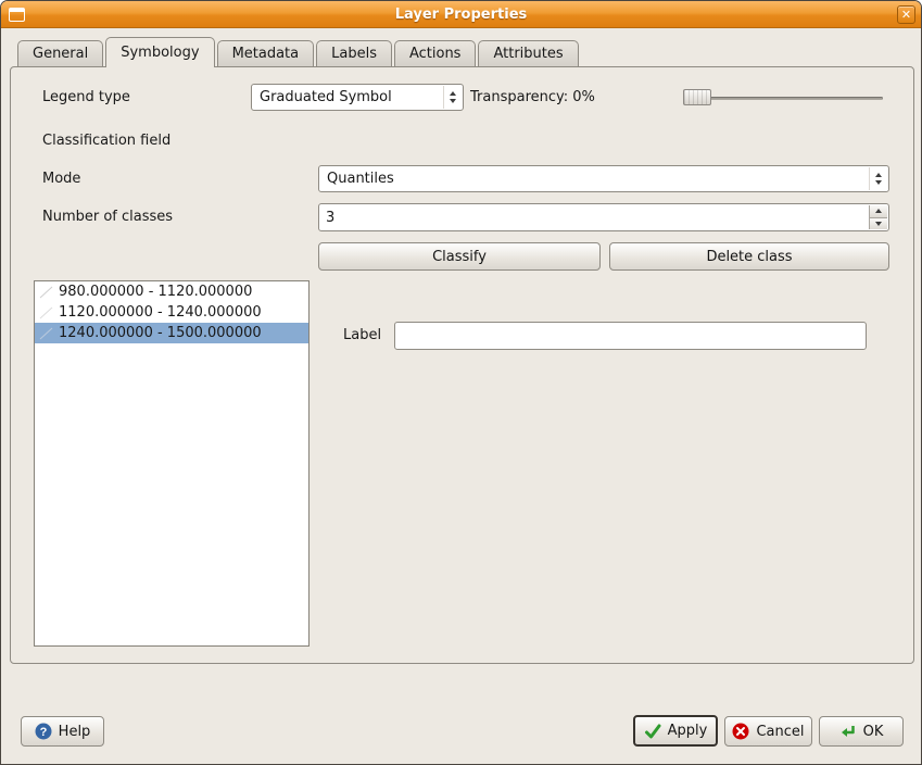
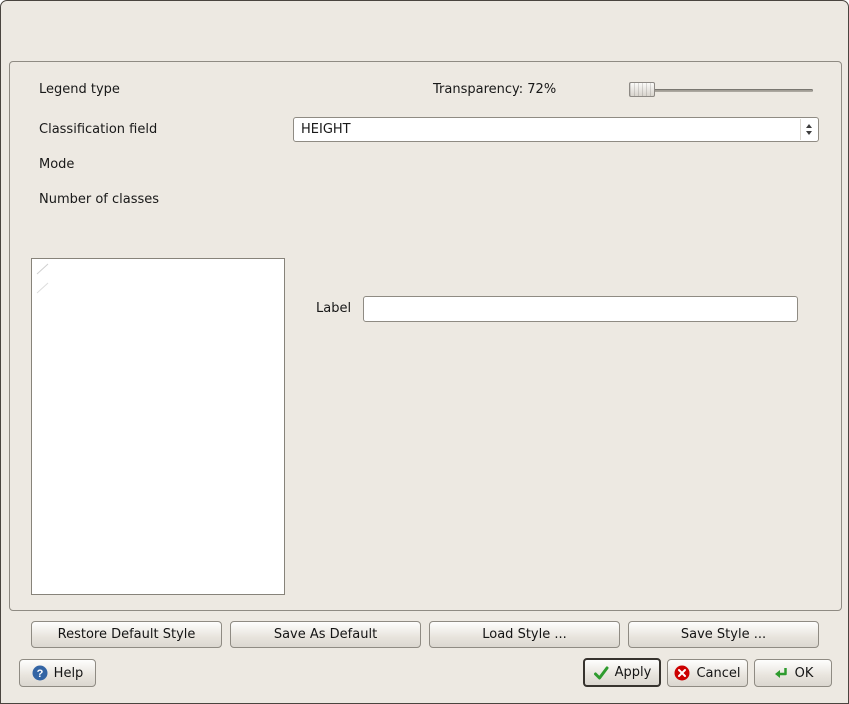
- Layer Properties
- ✕
- General
- Symbology
- Metadata
- Labels
- Actions
- Attributes
  Legend type
- Graduated Symbol
- Transparency: 0%
+ Transparency: 72%
  Classification field
+ HEIGHT
  Mode
- Quantiles
  Number of classes
- 3
- Classify
- Delete class
- 980.000000 - 1120.000000
- 1120.000000 - 1240.000000
- 1240.000000 - 1500.000000
  Label
+ Restore Default Style
+ Save As Default
+ Load Style ...
+ Save Style ...
  ?
  Help
  Apply
  Cancel
  OK
